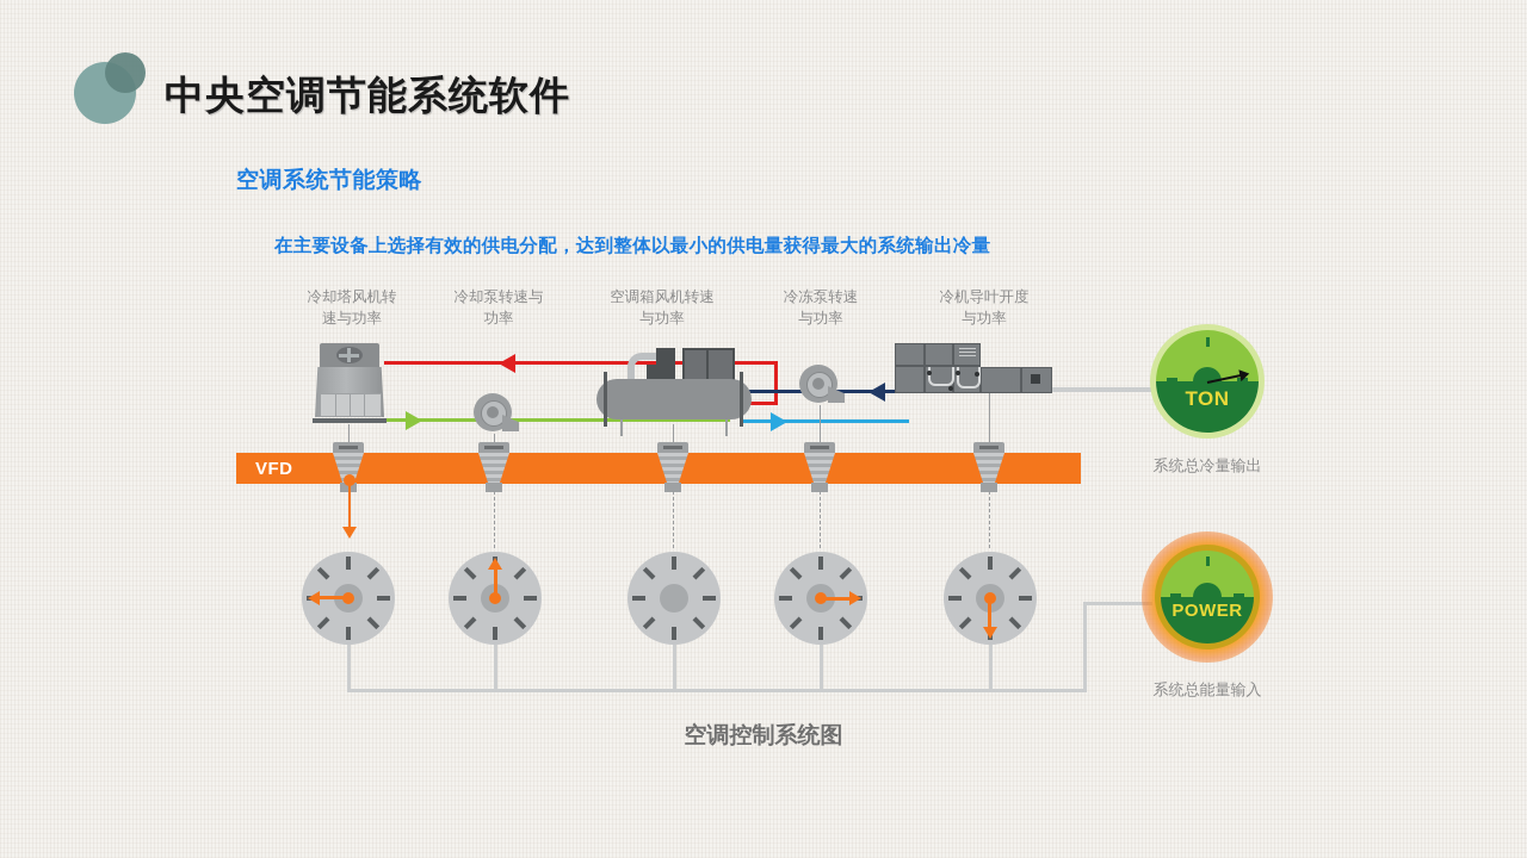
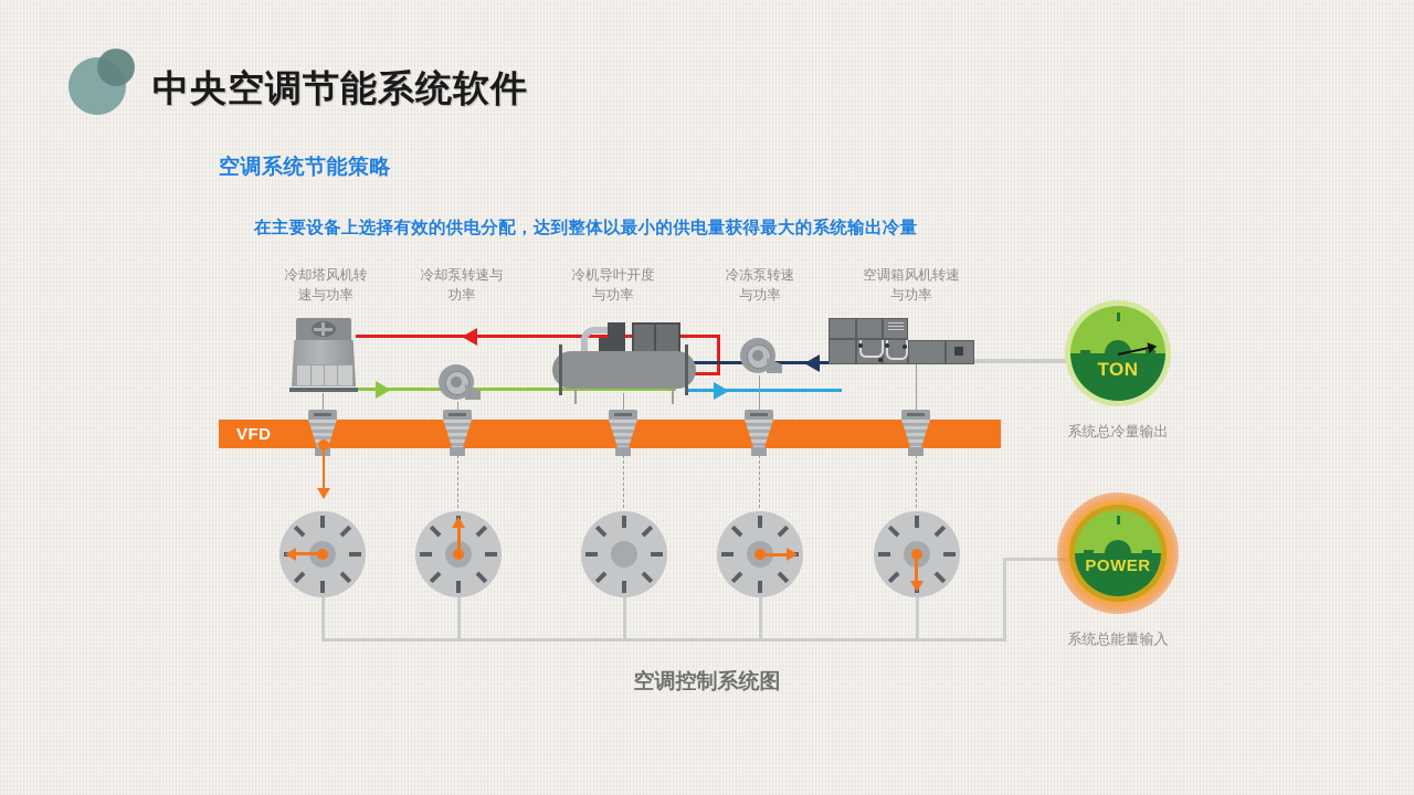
  中央空调节能系统软件
  空调系统节能策略
  在主要设备上选择有效的供电分配，达到整体以最小的供电量获得最大的系统输出冷量
  冷却塔风机转
  速与功率
  冷却泵转速与
  功率
- 空调箱风机转速
+ 冷机导叶开度
  与功率
  冷冻泵转速
  与功率
- 冷机导叶开度
+ 空调箱风机转速
  与功率
  VFD
  TON
  系统总冷量输出
  POWER
  系统总能量输入
  空调控制系统图
